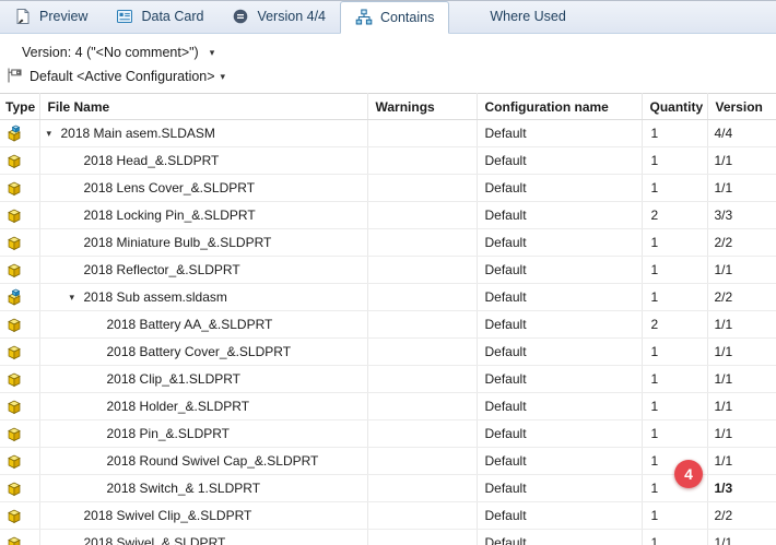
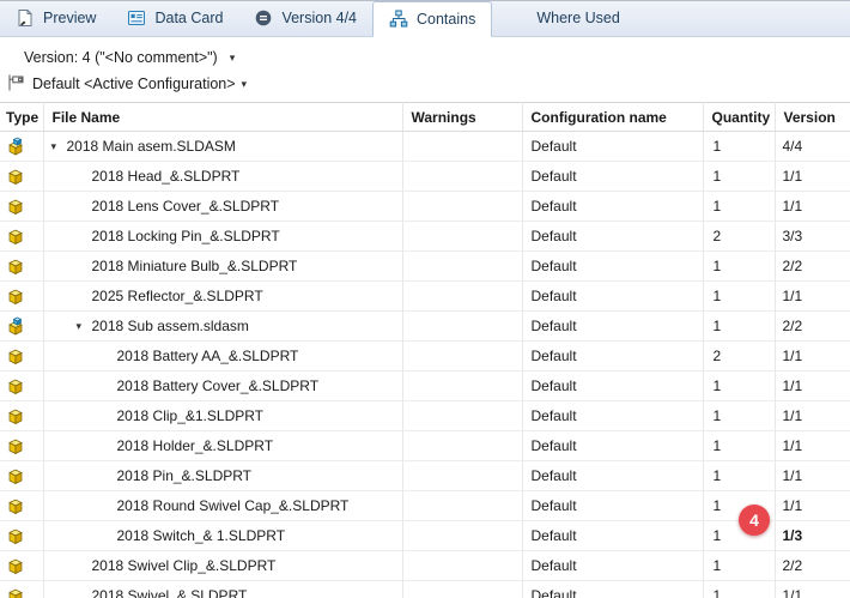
  Preview
  Data Card
  Version 4/4
  Contains
  Where Used
  Version: 4 ("<No comment>")
  ▾
  Default <Active Configuration>
  ▾
  Type	File Name	Warnings	Configuration name	Quantity	Version
  	▾ 2018 Main asem.SLDASM		Default	1	4/4
  	2018 Head_&.SLDPRT		Default	1	1/1
  	2018 Lens Cover_&.SLDPRT		Default	1	1/1
  	2018 Locking Pin_&.SLDPRT		Default	2	3/3
  	2018 Miniature Bulb_&.SLDPRT		Default	1	2/2
- 	2018 Reflector_&.SLDPRT		Default	1	1/1
+ 	2025 Reflector_&.SLDPRT		Default	1	1/1
  	▾ 2018 Sub assem.sldasm		Default	1	2/2
  	2018 Battery AA_&.SLDPRT		Default	2	1/1
  	2018 Battery Cover_&.SLDPRT		Default	1	1/1
  	2018 Clip_&1.SLDPRT		Default	1	1/1
  	2018 Holder_&.SLDPRT		Default	1	1/1
  	2018 Pin_&.SLDPRT		Default	1	1/1
  	2018 Round Swivel Cap_&.SLDPRT		Default	1	1/1
  	2018 Switch_& 1.SLDPRT		Default	1	1/3
  	2018 Swivel Clip_&.SLDPRT		Default	1	2/2
  	2018 Swivel_&.SLDPRT		Default	1	1/1
  4
